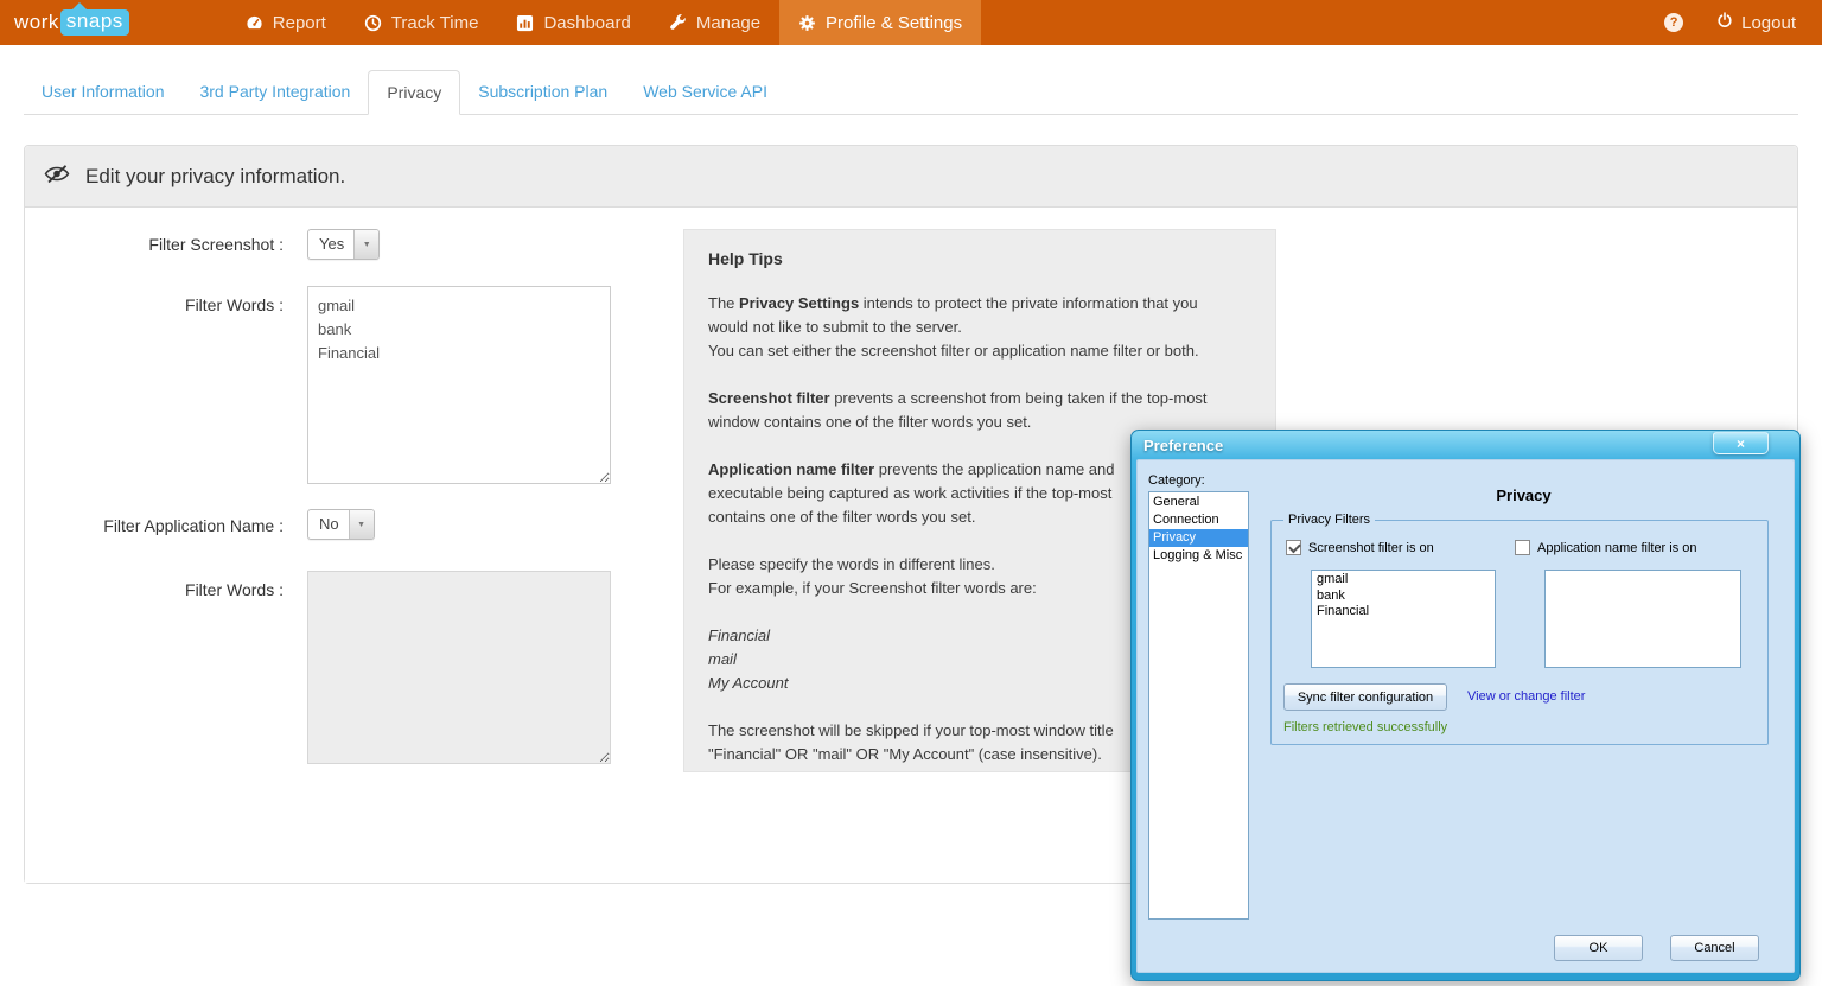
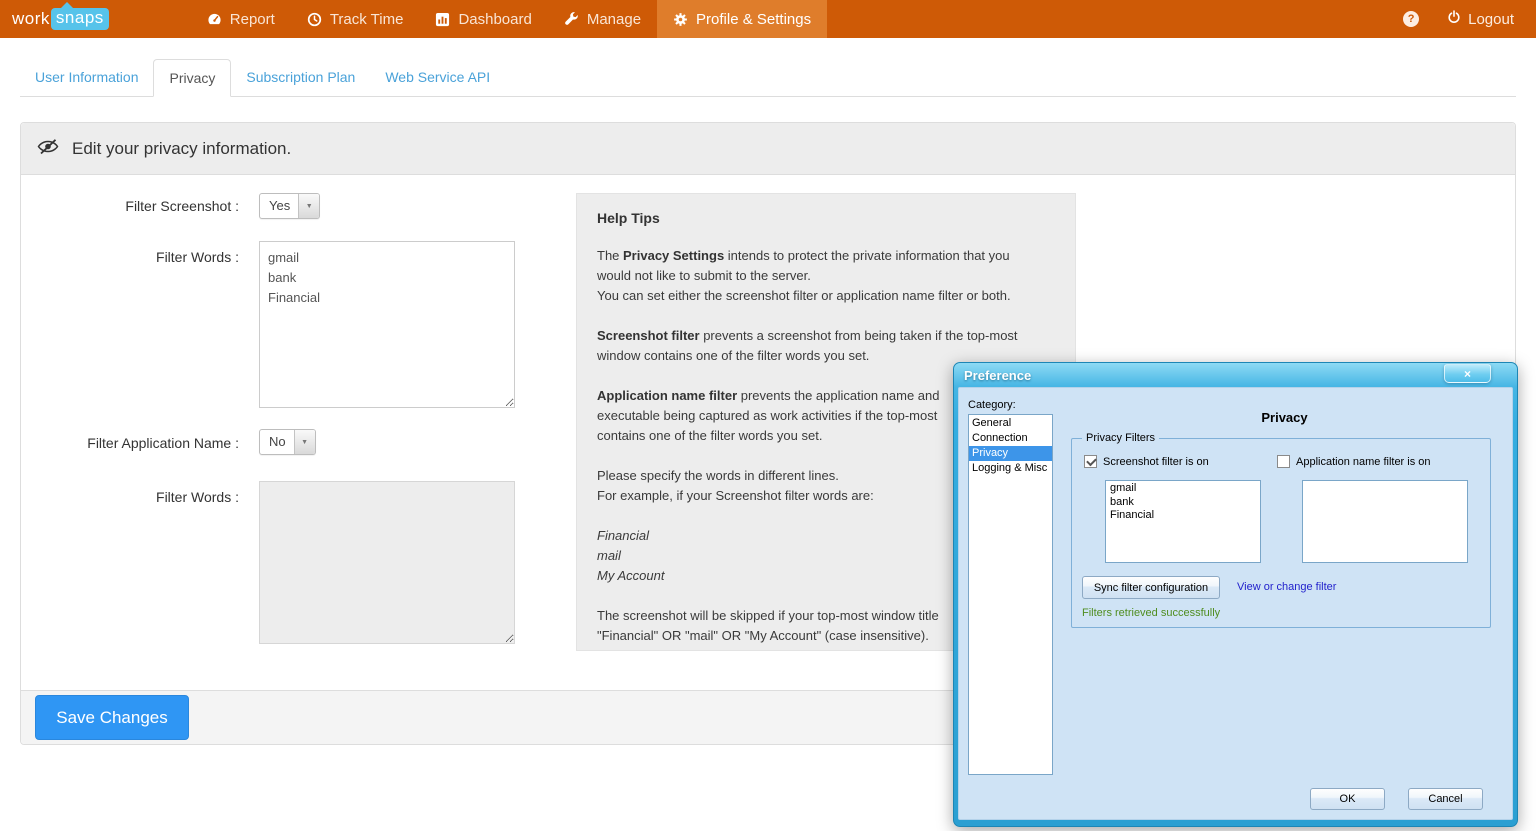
  work
  snaps
  Report
  Track Time
  Dashboard
  Manage
  Profile & Settings
  ?
  Logout
  User Information
- 3rd Party Integration
  Privacy
  Subscription Plan
  Web Service API
  Edit your privacy information.
  Filter Screenshot :
  Yes
  Filter Words :
  gmail
  bank
  Financial
  Filter Application Name :
  No
  Filter Words :
  Help Tips
  The Privacy Settings intends to protect the private information that you
  would not like to submit to the server.
  You can set either the screenshot filter or application name filter or both.
  Screenshot filter prevents a screenshot from being taken if the top-most
  window contains one of the filter words you set.
  Application name filter prevents the application name and
  executable being captured as work activities if the top-most
  contains one of the filter words you set.
  Please specify the words in different lines.
  For example, if your Screenshot filter words are:
  Financial
  mail
  My Account
  The screenshot will be skipped if your top-most window title
  "Financial" OR "mail" OR "My Account" (case insensitive).
+ Save Changes
  Preference
  ×
  Category:
  General
  Connection
  Privacy
  Logging & Misc
  Privacy
  Privacy Filters
  Screenshot filter is on
  Application name filter is on
  gmail
  bank
  Financial
  Sync filter configuration
  View or change filter
  Filters retrieved successfully
  OK
  Cancel
